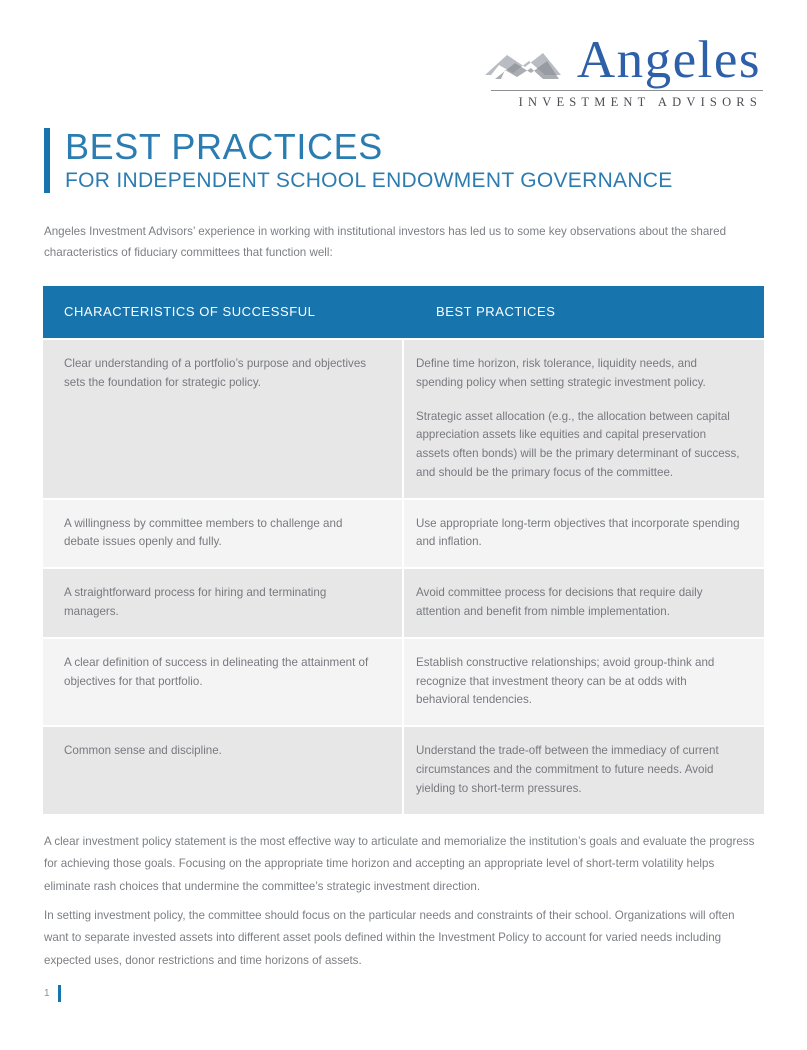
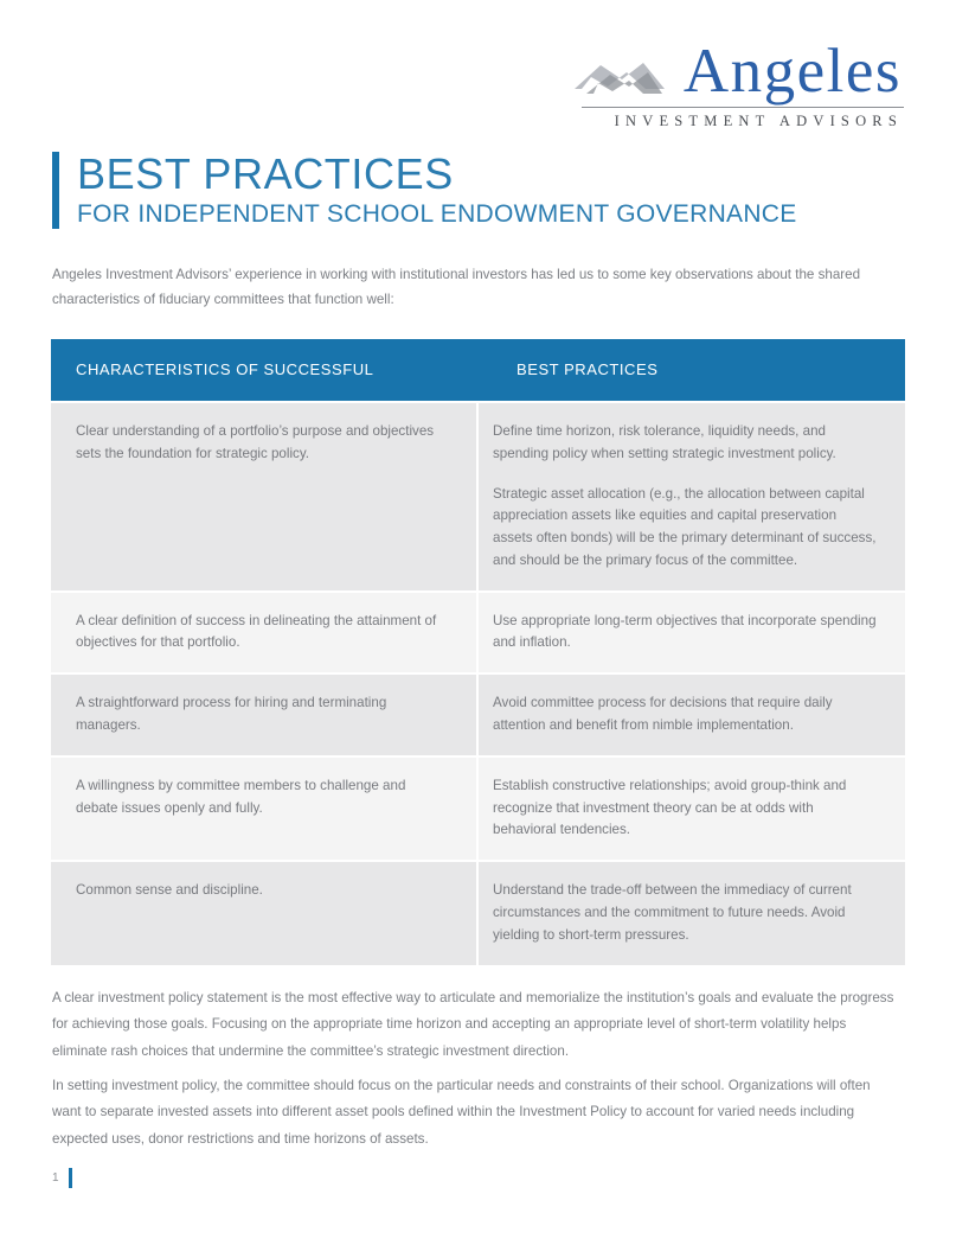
  Angeles
  INVESTMENT ADVISORS
  BEST PRACTICES
  FOR INDEPENDENT SCHOOL ENDOWMENT GOVERNANCE
  Angeles Investment Advisors’ experience in working with institutional investors has led us to some key observations about the shared characteristics of fiduciary committees that function well:
  CHARACTERISTICS OF SUCCESSFUL
  BEST PRACTICES
  Clear understanding of a portfolio’s purpose and objectives sets the foundation for strategic policy.
  Define time horizon, risk tolerance, liquidity needs, and spending policy when setting strategic investment policy.
  Strategic asset allocation (e.g., the allocation between capital appreciation assets like equities and capital preservation assets often bonds) will be the primary determinant of success, and should be the primary focus of the committee.
- A willingness by committee members to challenge and debate issues openly and fully.
+ A clear definition of success in delineating the attainment of objectives for that portfolio.
  Use appropriate long-term objectives that incorporate spending and inflation.
  A straightforward process for hiring and terminating managers.
  Avoid committee process for decisions that require daily attention and benefit from nimble implementation.
- A clear definition of success in delineating the attainment of objectives for that portfolio.
+ A willingness by committee members to challenge and debate issues openly and fully.
  Establish constructive relationships; avoid group-think and recognize that investment theory can be at odds with behavioral tendencies.
  Common sense and discipline.
  Understand the trade-off between the immediacy of current circumstances and the commitment to future needs. Avoid yielding to short-term pressures.
  A clear investment policy statement is the most effective way to articulate and memorialize the institution’s goals and evaluate the progress for achieving those goals. Focusing on the appropriate time horizon and accepting an appropriate level of short-term volatility helps eliminate rash choices that undermine the committee’s strategic investment direction.
  In setting investment policy, the committee should focus on the particular needs and constraints of their school. Organizations will often want to separate invested assets into different asset pools defined within the Investment Policy to account for varied needs including expected uses, donor restrictions and time horizons of assets.
  1
